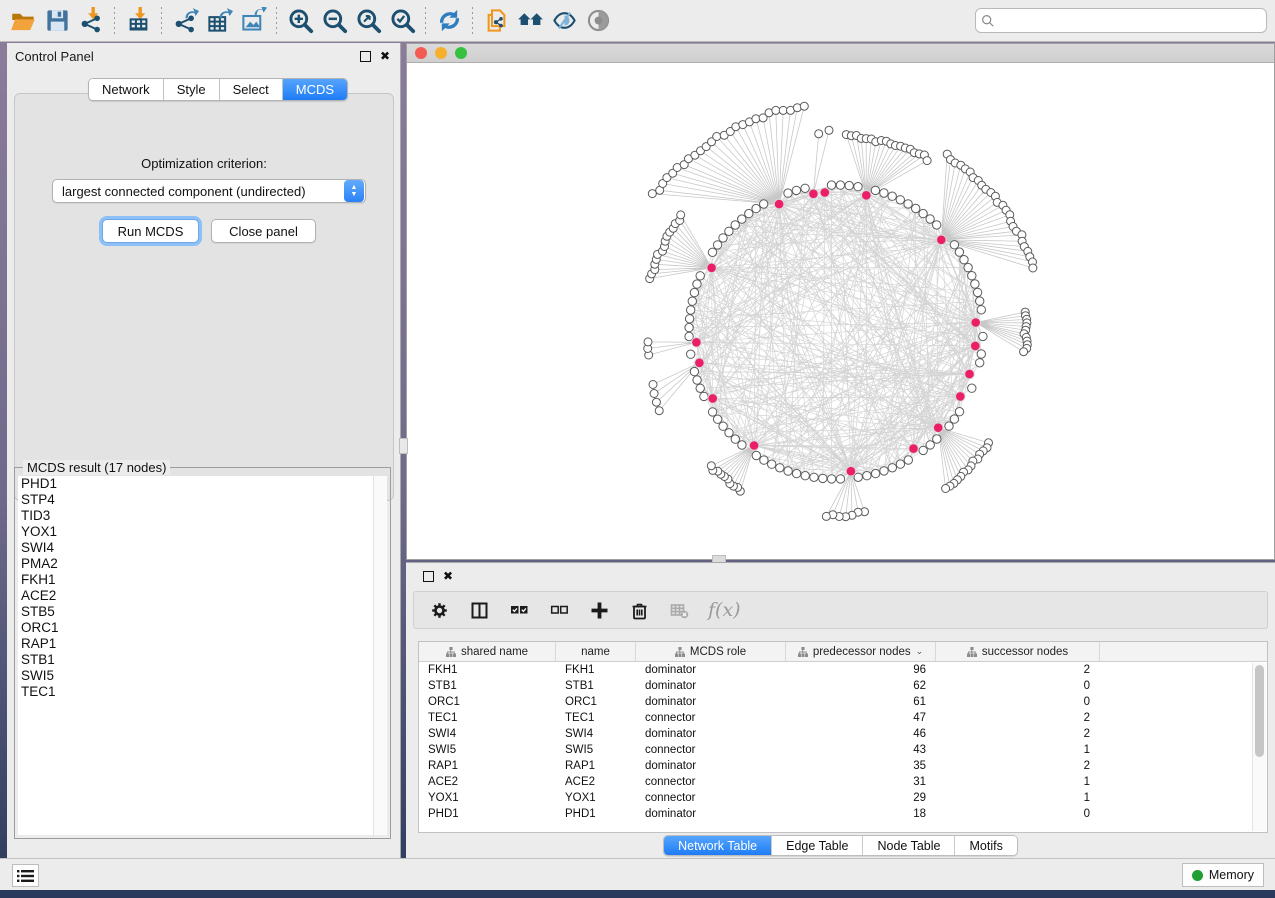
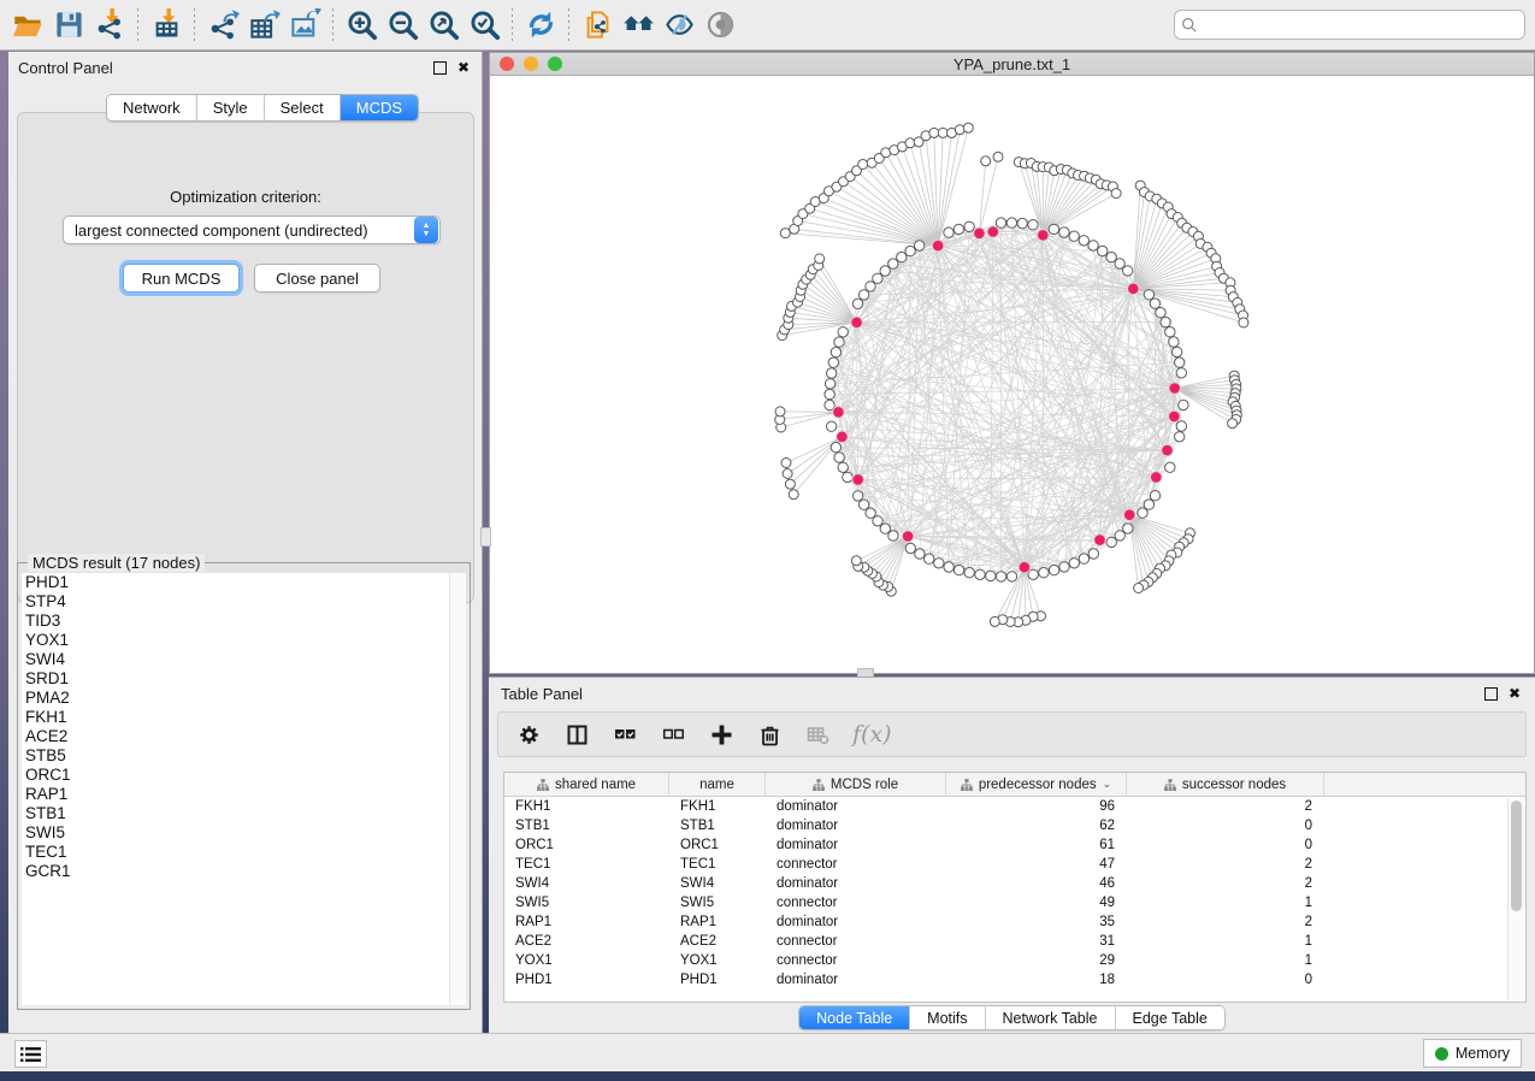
  Control Panel
  ✖
  Network
  Style
  Select
  MCDS
  Optimization criterion:
  largest connected component (undirected)
  Run MCDS
  Close panel
  MCDS result (17 nodes)
  PHD1
  STP4
  TID3
  YOX1
  SWI4
+ SRD1
  PMA2
  FKH1
  ACE2
  STB5
  ORC1
  RAP1
  STB1
  SWI5
  TEC1
+ GCR1
+ YPA_prune.txt_1
+ Table Panel
  ✖
  f(x)
  shared name
  name
  MCDS role
  predecessor nodes
  ⌄
  successor nodes
  FKH1
  FKH1
  dominator
  96
  2
  STB1
  STB1
  dominator
  62
  0
  ORC1
  ORC1
  dominator
  61
  0
  TEC1
  TEC1
  connector
  47
  2
  SWI4
  SWI4
  dominator
  46
  2
  SWI5
  SWI5
  connector
- 43
+ 49
  1
  RAP1
  RAP1
  dominator
  35
  2
  ACE2
  ACE2
  connector
  31
  1
  YOX1
  YOX1
  connector
  29
  1
  PHD1
  PHD1
  dominator
  18
  0
- Network Table
+ Node Table
- Edge Table
+ Motifs
- Node Table
+ Network Table
- Motifs
+ Edge Table
  Memory
